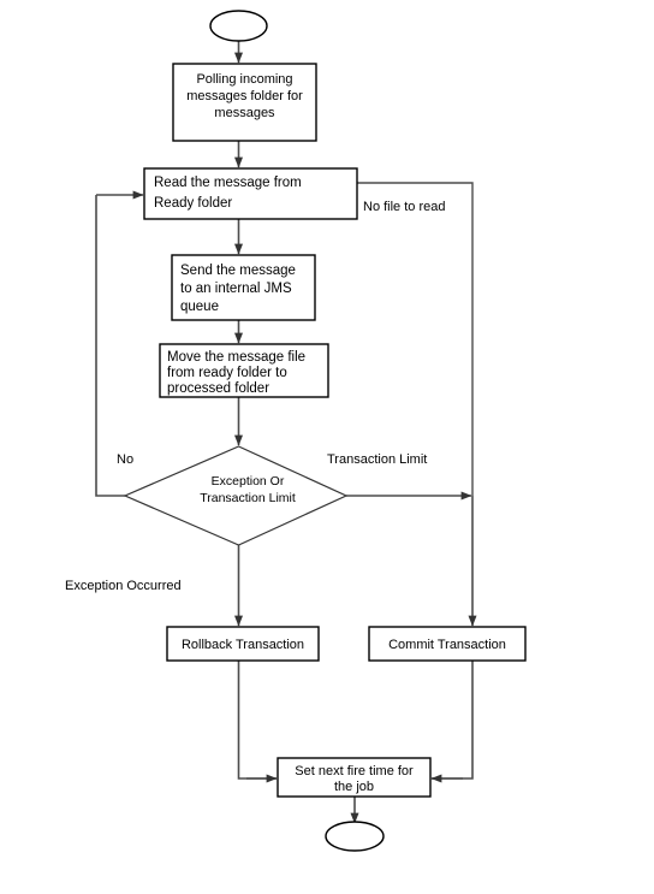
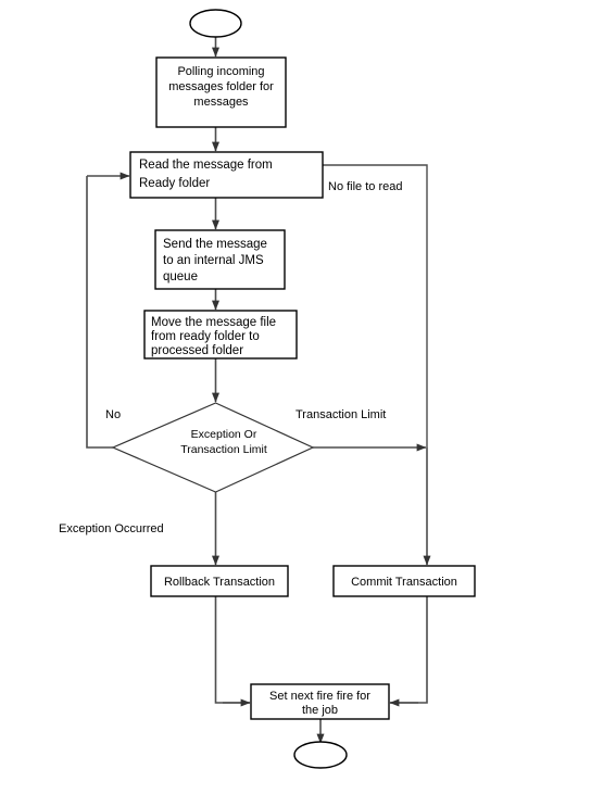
  Polling incoming
  messages folder for
  messages
  Read the message from
  Ready folder
  Send the message
  to an internal JMS
  queue
  Move the message file
  from ready folder to
  processed folder
  Exception Or
  Transaction Limit
  Rollback Transaction
  Commit Transaction
- Set next fire time for
+ Set next fire fire for
  the job
  No file to read
  No
  Transaction Limit
  Exception Occurred
